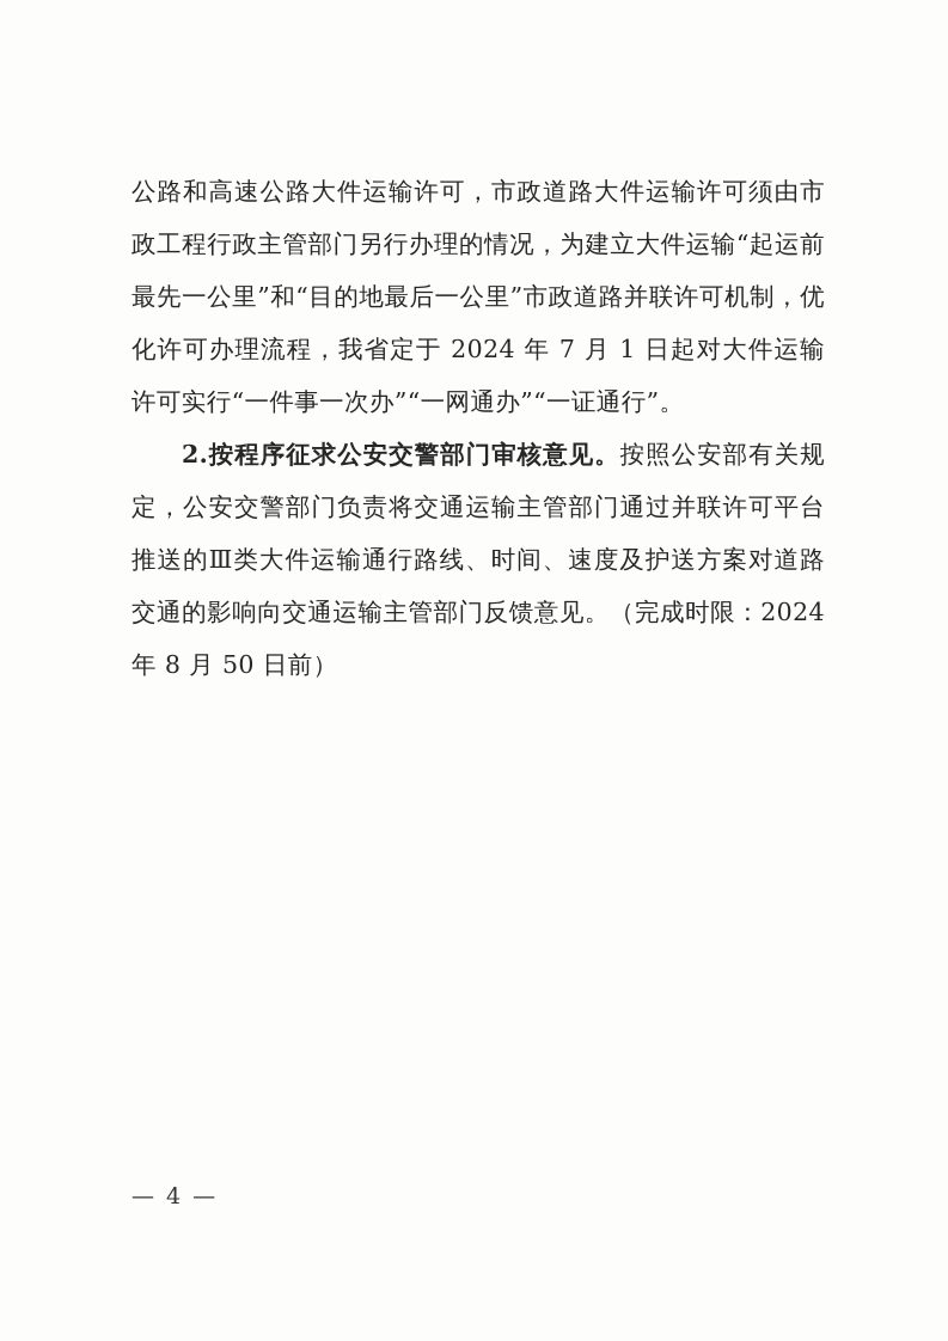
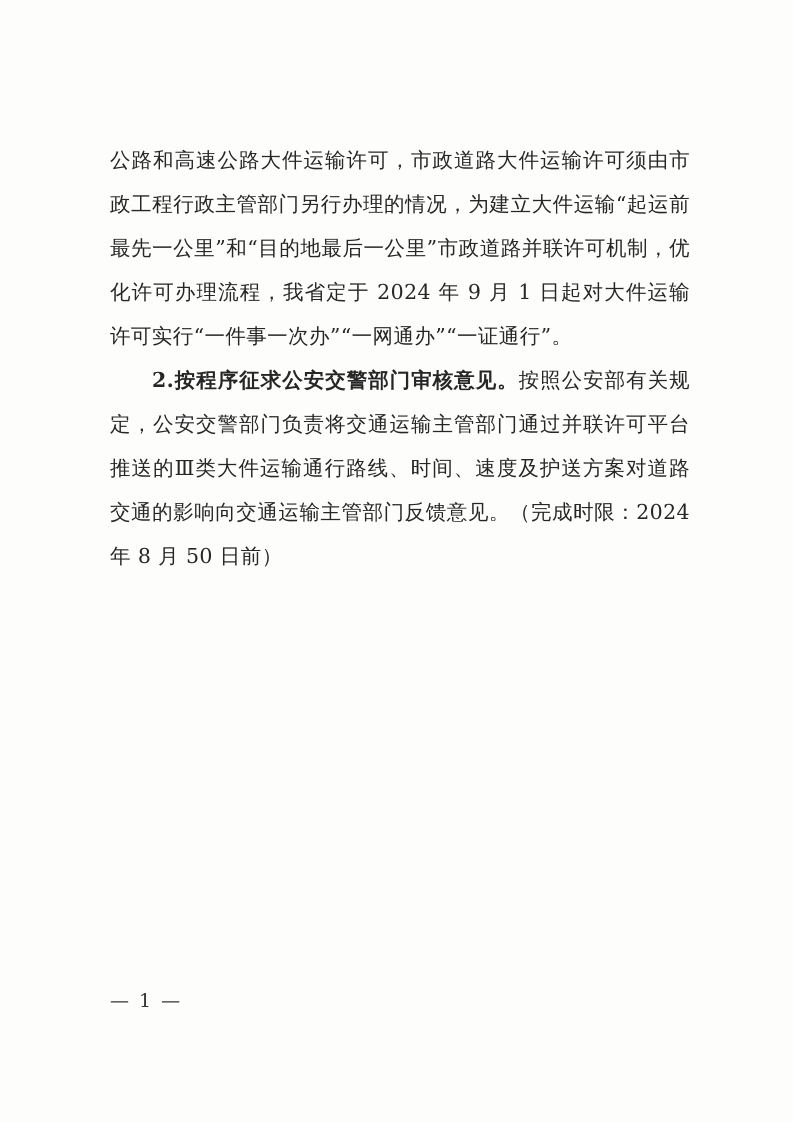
- 公路和高速公路大件运输许可，市政道路大件运输许可须由市政工程行政主管部门另行办理的情况，为建立大件运输“起运前最先一公里”和“目的地最后一公里”市政道路并联许可机制，优化许可办理流程，我省定于 2024 年 7 月 1 日起对大件运输许可实行“一件事一次办”“一网通办”“一证通行”。
+ 公路和高速公路大件运输许可，市政道路大件运输许可须由市政工程行政主管部门另行办理的情况，为建立大件运输“起运前最先一公里”和“目的地最后一公里”市政道路并联许可机制，优化许可办理流程，我省定于 2024 年 9 月 1 日起对大件运输许可实行“一件事一次办”“一网通办”“一证通行”。
  2.按程序征求公安交警部门审核意见。按照公安部有关规定，公安交警部门负责将交通运输主管部门通过并联许可平台推送的Ⅲ类大件运输通行路线、时间、速度及护送方案对道路交通的影响向交通运输主管部门反馈意见。（完成时限：2024 年 8 月 50 日前）
- — 4 —
+ — 1 —
